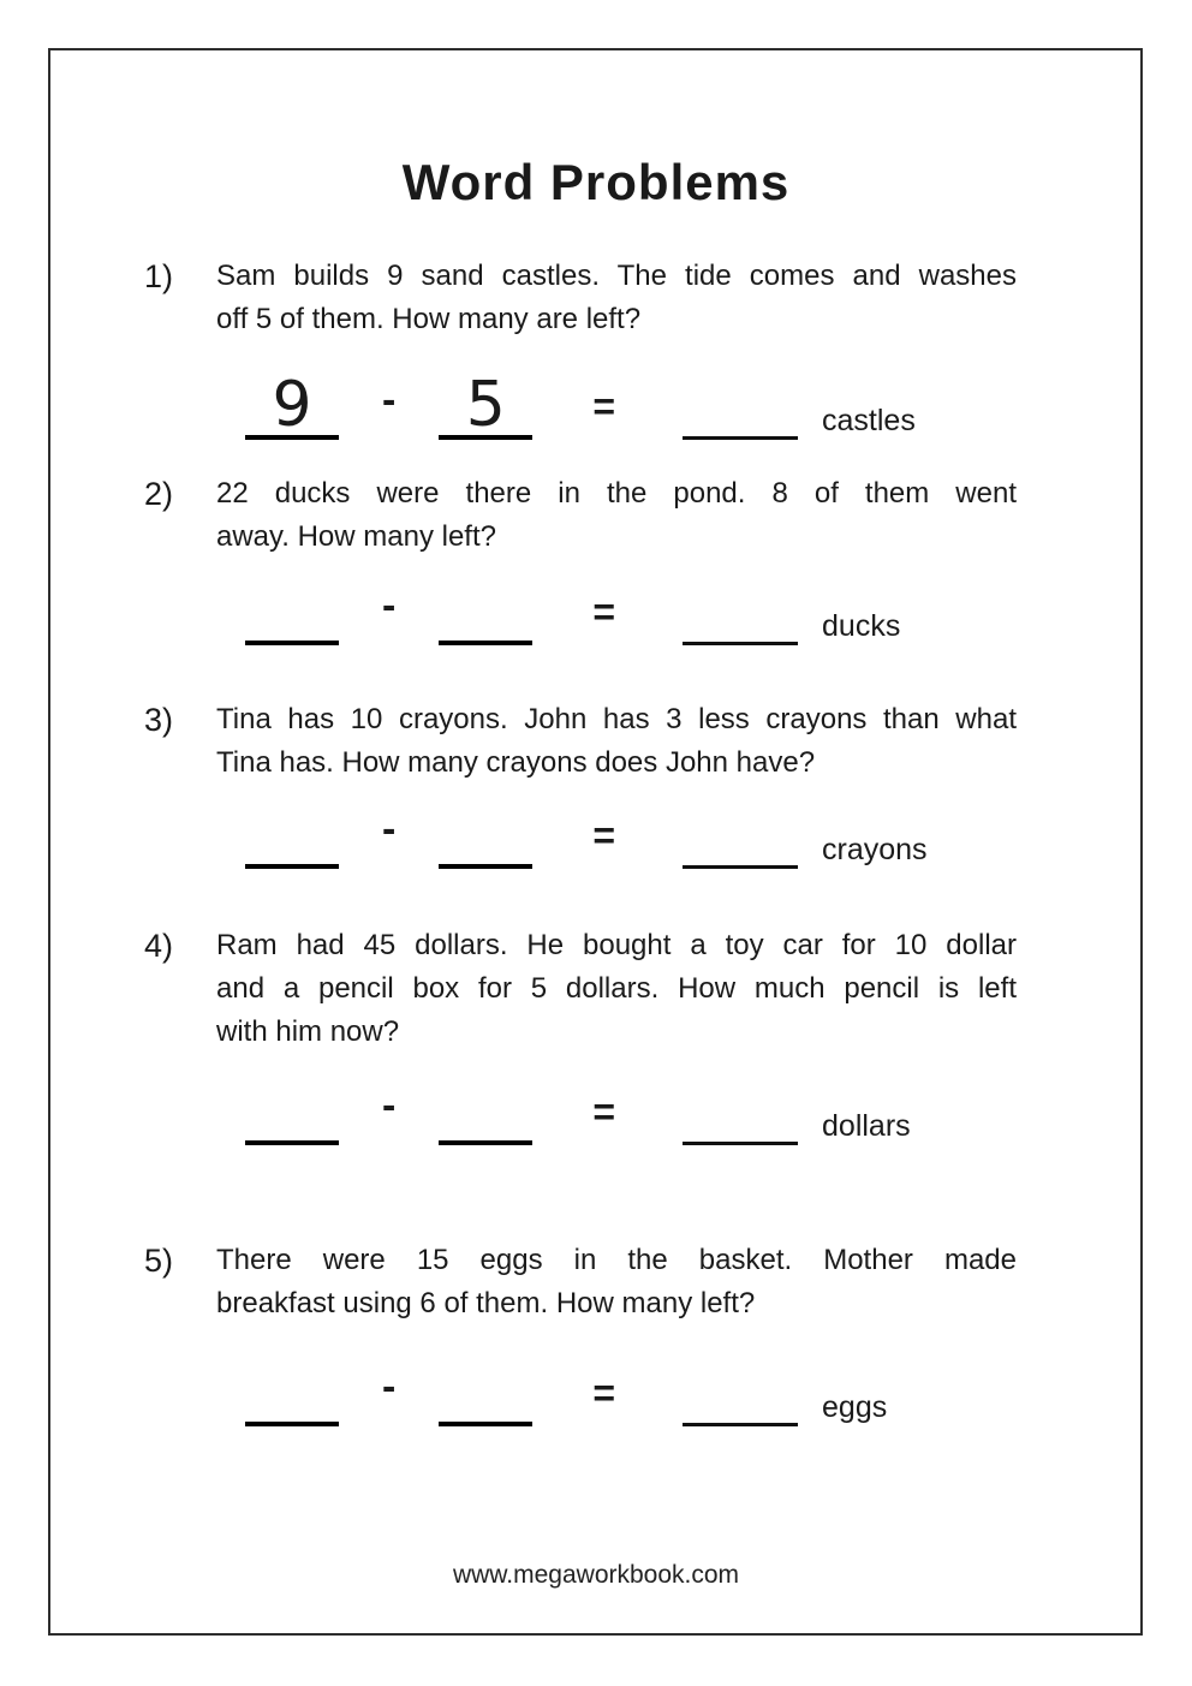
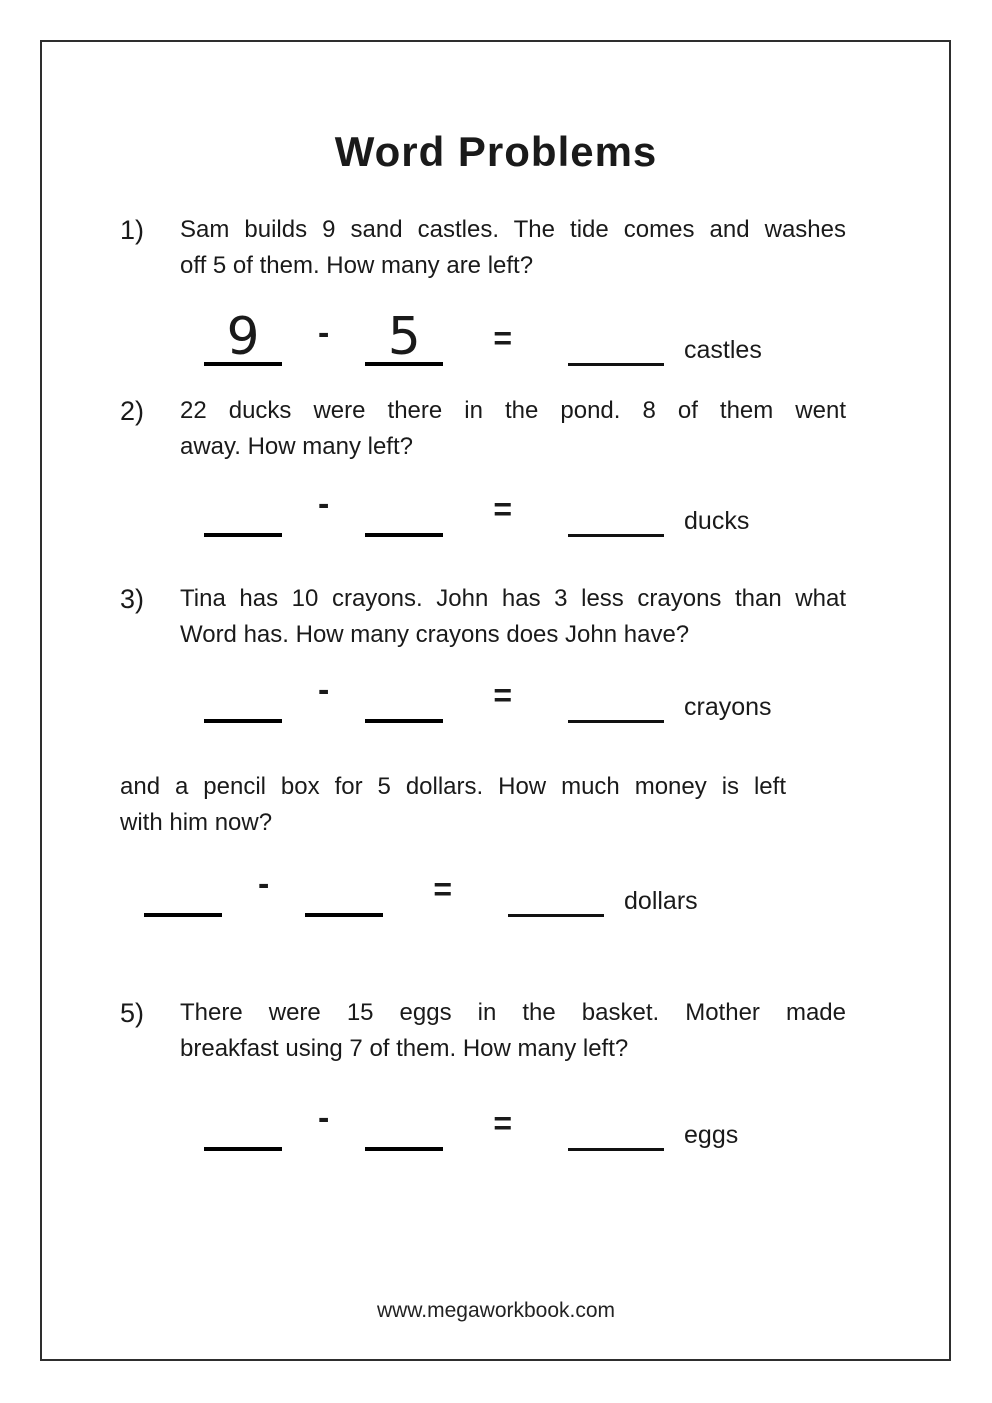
  Word Problems
  1)
  Sam builds 9 sand castles. The tide comes and washes
  off 5 of them. How many are left?
  9
  -
  5
  =
  castles
  2)
  22 ducks were there in the pond. 8 of them went
  away. How many left?
  -
  =
  ducks
  3)
  Tina has 10 crayons. John has 3 less crayons than what
- Tina has. How many crayons does John have?
+ Word has. How many crayons does John have?
  -
  =
  crayons
- 4)
- Ram had 45 dollars. He bought a toy car for 10 dollar
- and a pencil box for 5 dollars. How much pencil is left
+ and a pencil box for 5 dollars. How much money is left
  with him now?
  -
  =
  dollars
  5)
  There were 15 eggs in the basket. Mother made
- breakfast using 6 of them. How many left?
+ breakfast using 7 of them. How many left?
  -
  =
  eggs
  www.megaworkbook.com
